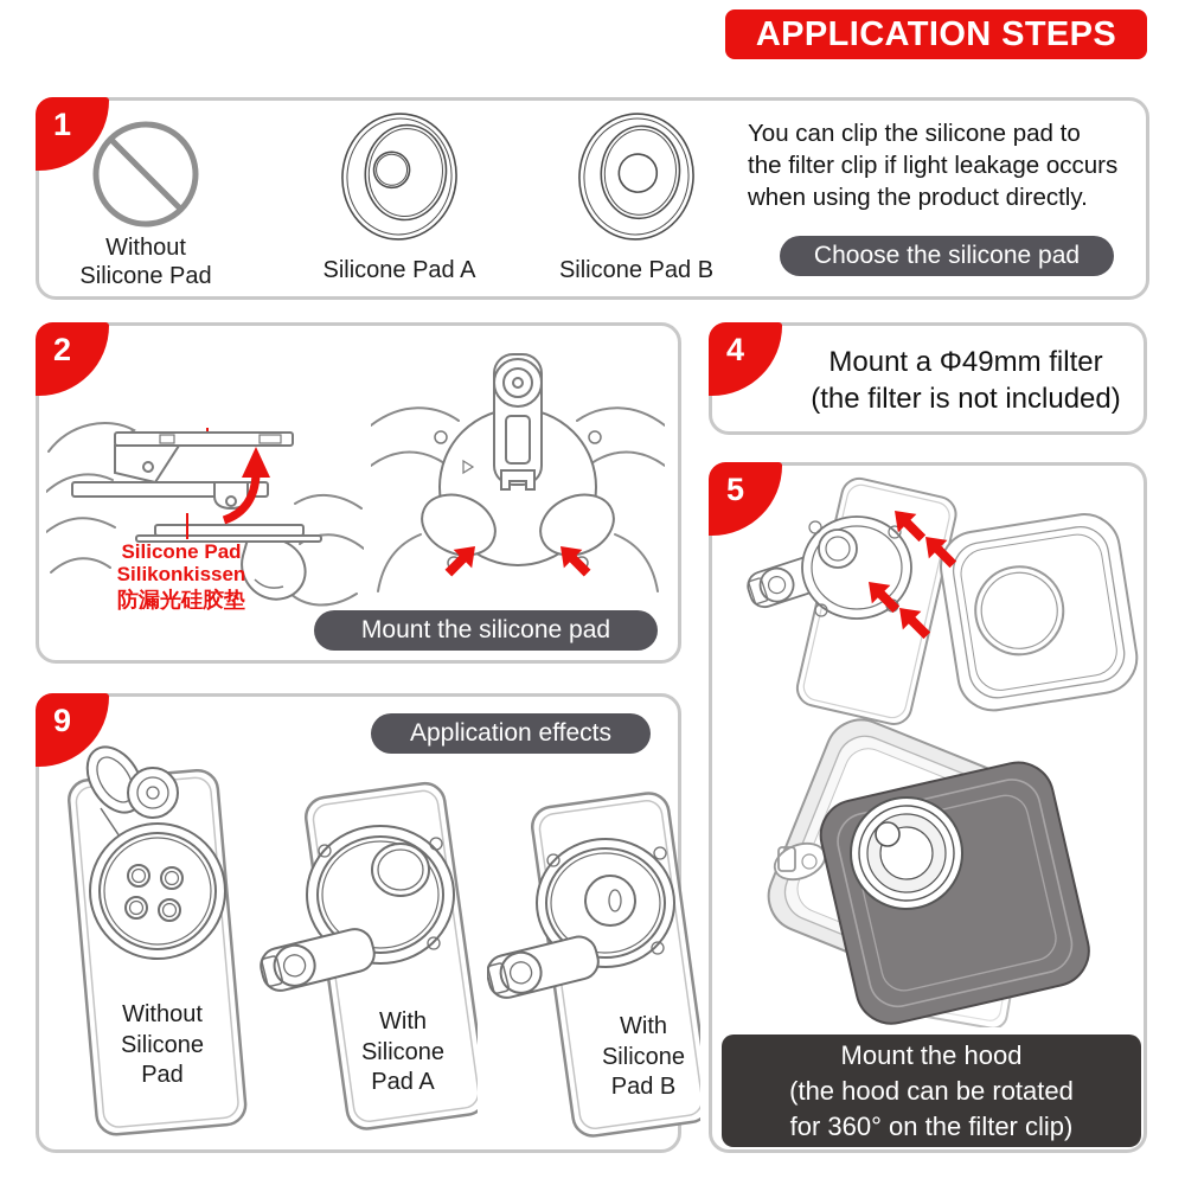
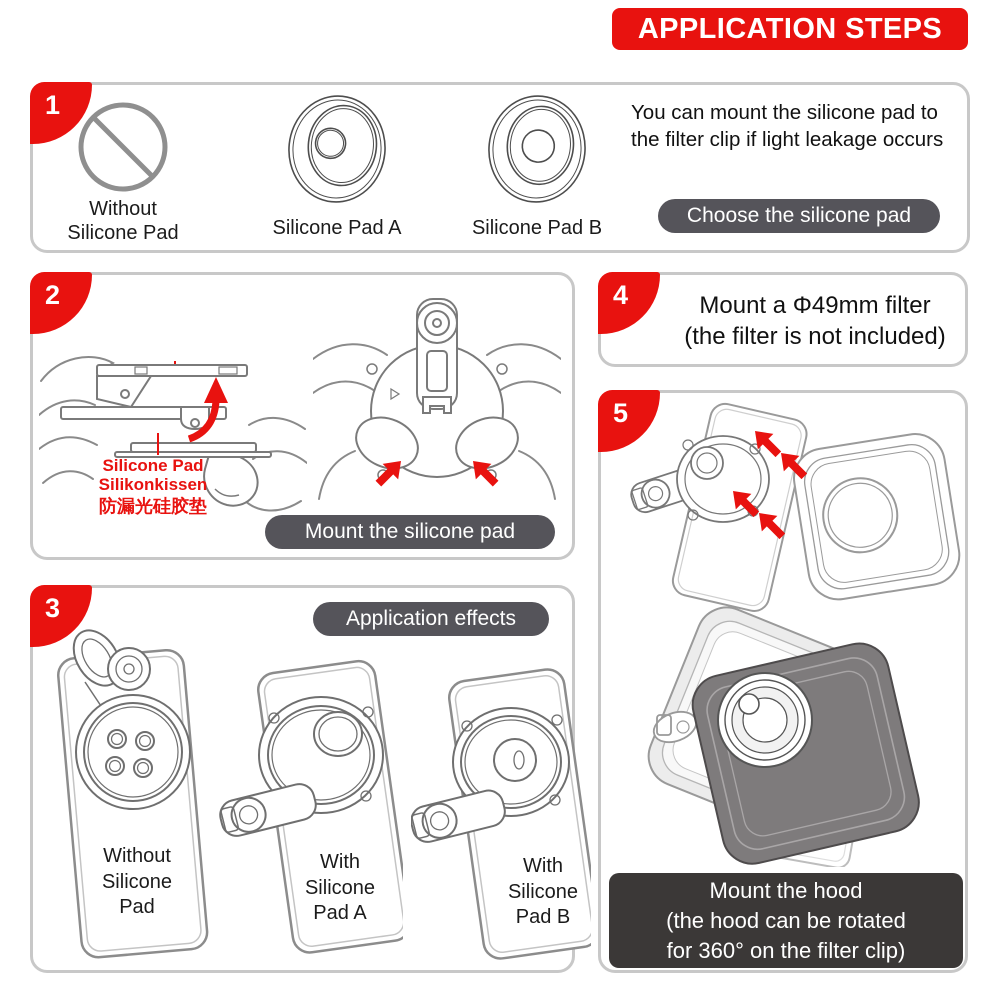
  APPLICATION STEPS
  1
  Without
  Silicone Pad
  Silicone Pad A
  Silicone Pad B
- You can clip the silicone pad to
+ You can mount the silicone pad to
  the filter clip if light leakage occurs
- when using the product directly.
  Choose the silicone pad
  2
  Silicone Pad
  Silikonkissen
  防漏光硅胶垫
  Mount the silicone pad
- 9
+ 3
  Application effects
  Without
  Silicone
  Pad
  With
  Silicone
  Pad A
  With
  Silicone
  Pad B
  4
  Mount a Φ49mm filter
  (the filter is not included)
  5
  Mount the hood
  (the hood can be rotated
  for 360° on the filter clip)
